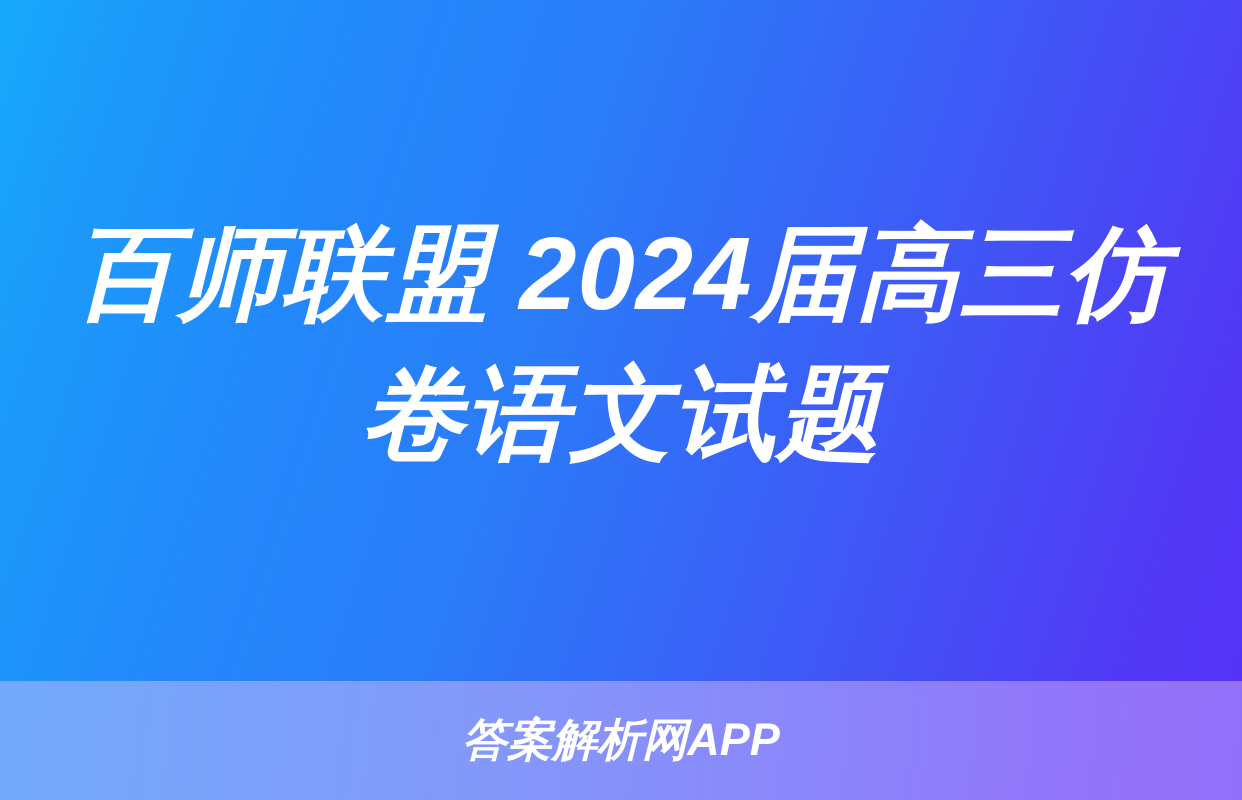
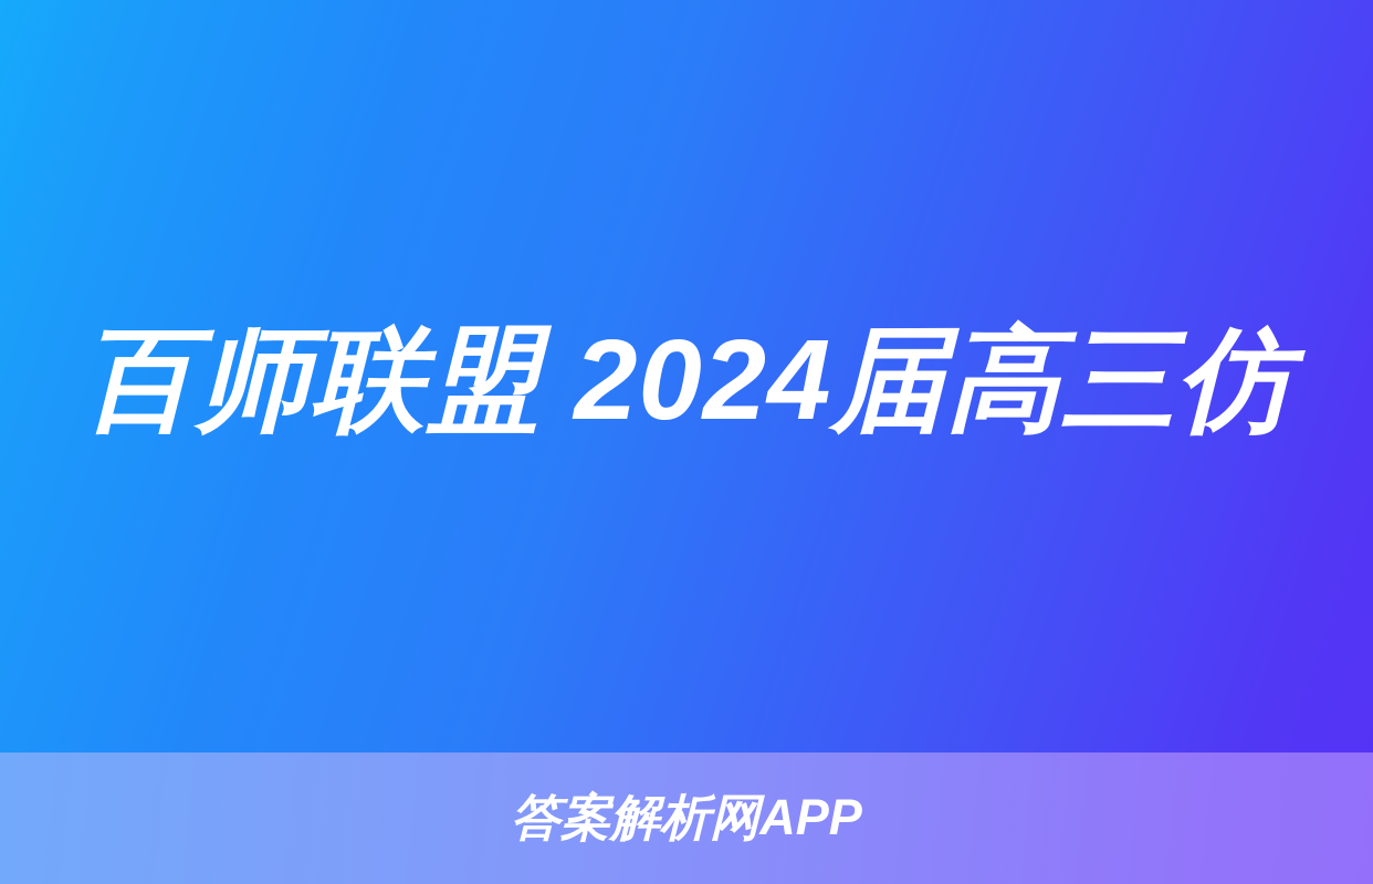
  百师联盟 2024届高三仿
- 卷语文试题
  答案解析网APP
